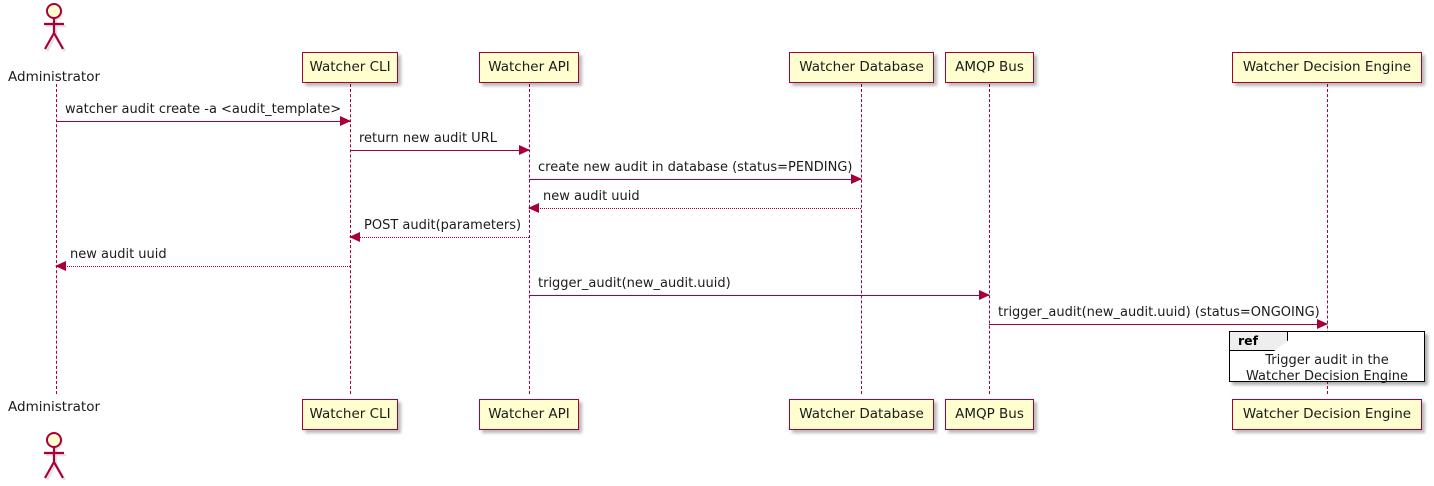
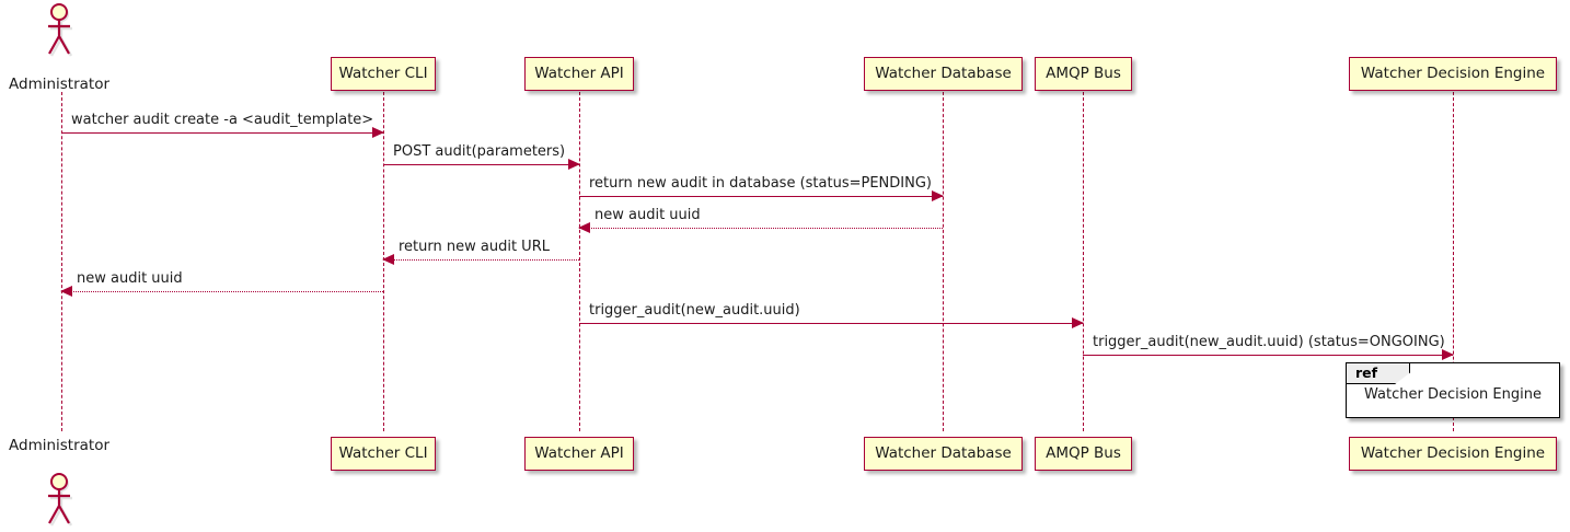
  Administrator
  Administrator
  Watcher CLI
  Watcher API
  Watcher Database
  AMQP Bus
  Watcher Decision Engine
  Watcher CLI
  Watcher API
  Watcher Database
  AMQP Bus
  Watcher Decision Engine
  watcher audit create -a <audit_template>
- return new audit URL
+ POST audit(parameters)
- create new audit in database (status=PENDING)
+ return new audit in database (status=PENDING)
  new audit uuid
- POST audit(parameters)
+ return new audit URL
  new audit uuid
  trigger_audit(new_audit.uuid)
  trigger_audit(new_audit.uuid) (status=ONGOING)
  ref
- Trigger audit in the
  Watcher Decision Engine
